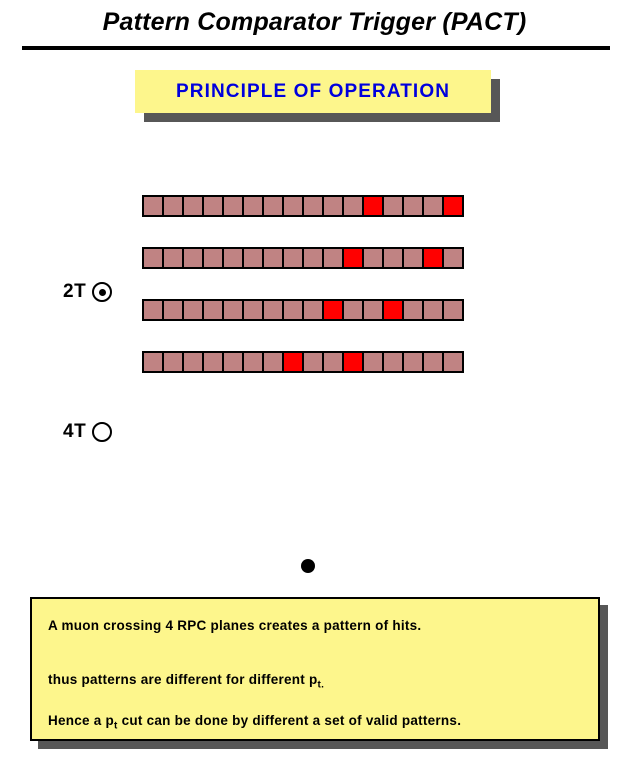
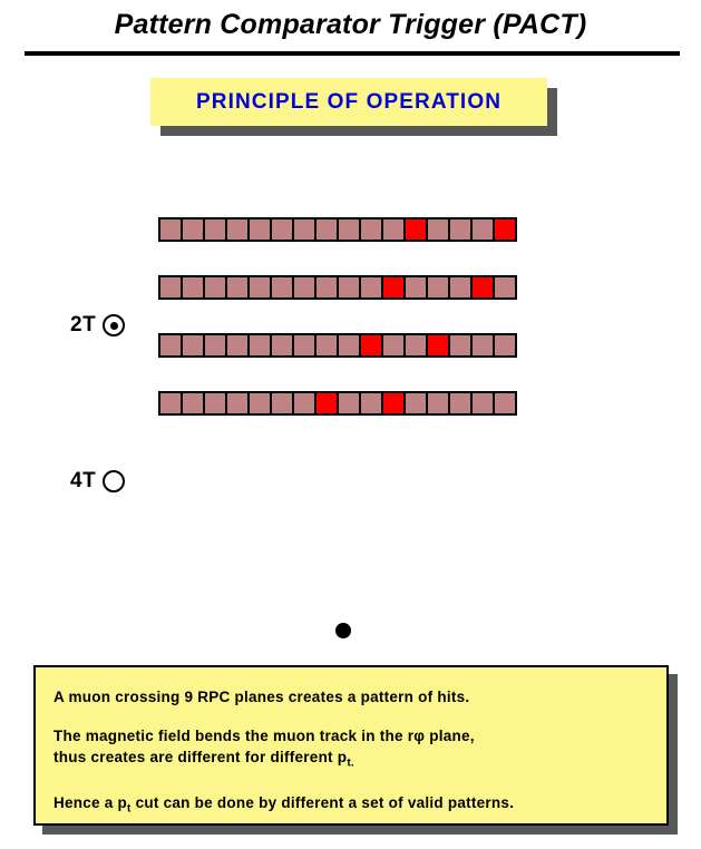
  Pattern Comparator Trigger (PACT)
  PRINCIPLE OF OPERATION
  2T
  4T
- A muon crossing 4 RPC planes creates a pattern of hits.
+ A muon crossing 9 RPC planes creates a pattern of hits.
+ The magnetic field bends the muon track in the rφ plane,
- thus patterns are different for different pt.
+ thus creates are different for different pt.
  Hence a pt cut can be done by different a set of valid patterns.
